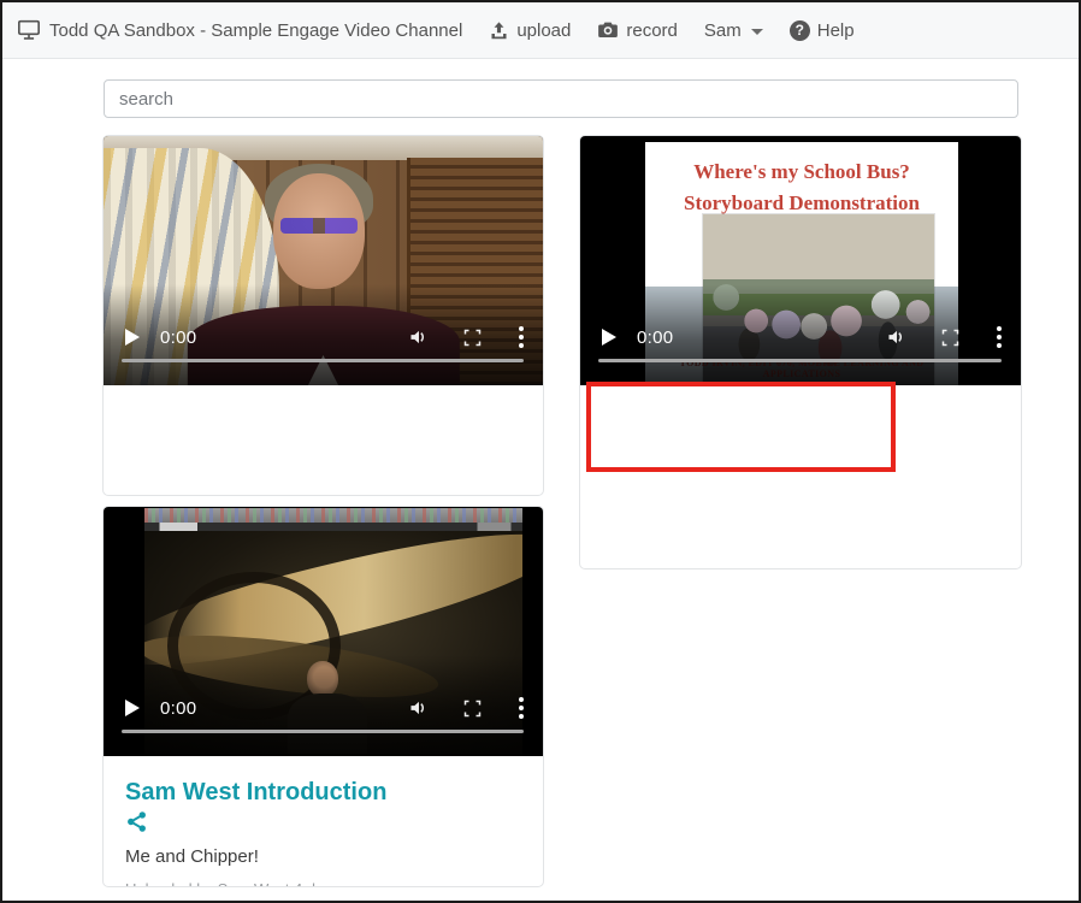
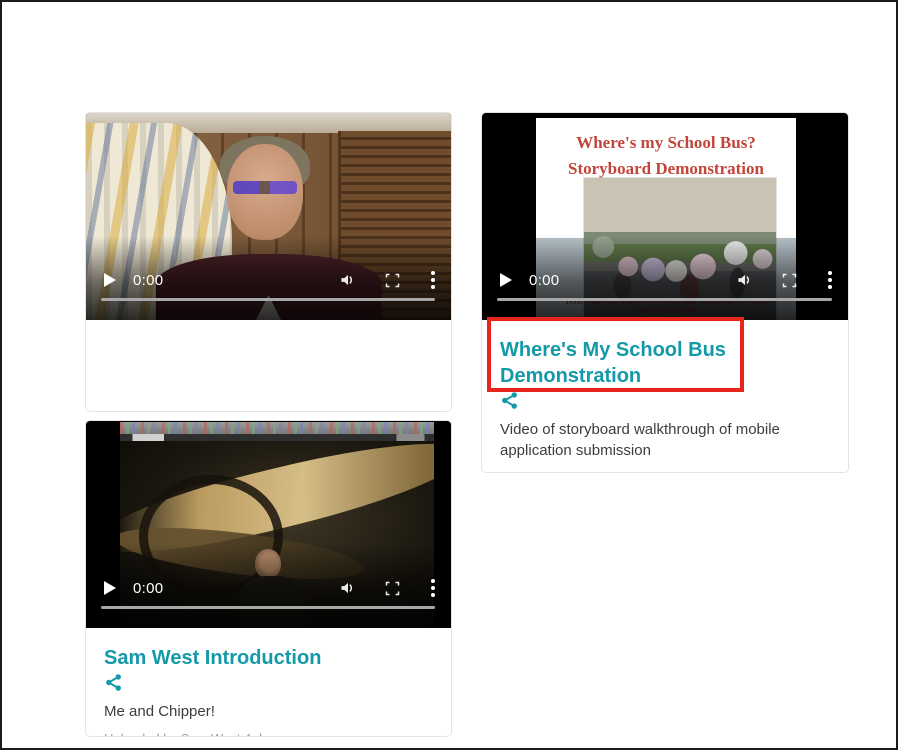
- Todd QA Sandbox - Sample Engage Video Channel
- upload
- record
- Sam
- ?
- Help
- search
  0:00
  Where's my School Bus?
  Storyboard Demonstration
  0:00
+ Where's My School Bus Demonstration
+ Video of storyboard walkthrough of mobile application submission
  0:00
  Sam West Introduction
  Me and Chipper!
